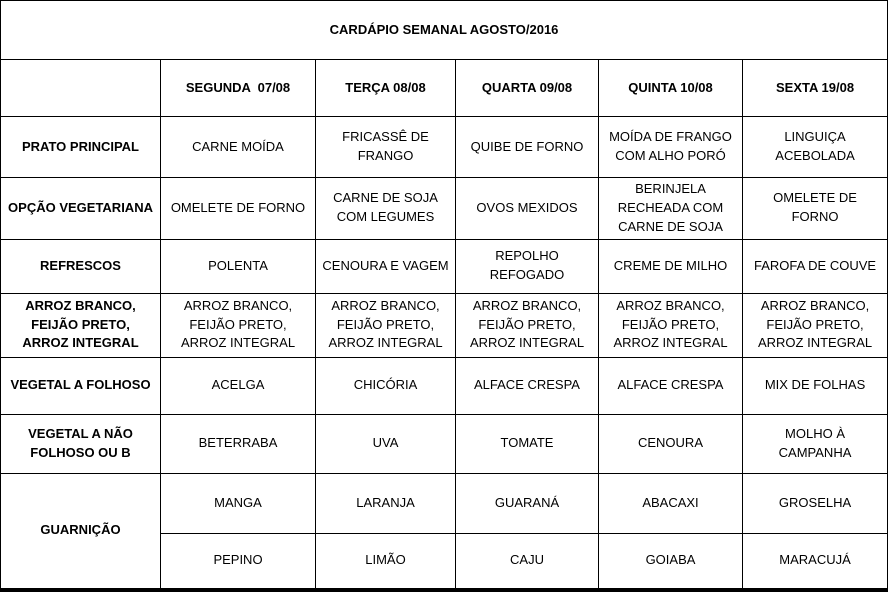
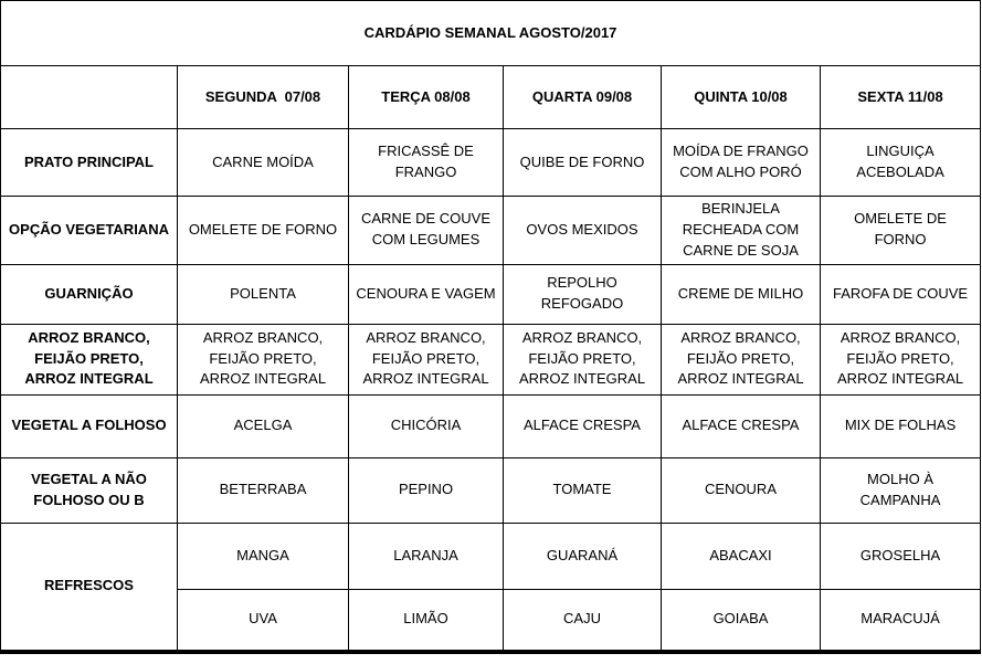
- CARDÁPIO SEMANAL AGOSTO/2016
+ CARDÁPIO SEMANAL AGOSTO/2017
- 	SEGUNDA 07/08	TERÇA 08/08	QUARTA 09/08	QUINTA 10/08	SEXTA 19/08
+ 	SEGUNDA 07/08	TERÇA 08/08	QUARTA 09/08	QUINTA 10/08	SEXTA 11/08
  PRATO PRINCIPAL	CARNE MOÍDA	FRICASSÊ DE FRANGO	QUIBE DE FORNO	MOÍDA DE FRANGO COM ALHO PORÓ	LINGUIÇA ACEBOLADA
- OPÇÃO VEGETARIANA	OMELETE DE FORNO	CARNE DE SOJA COM LEGUMES	OVOS MEXIDOS	BERINJELA RECHEADA COM CARNE DE SOJA	OMELETE DE FORNO
+ OPÇÃO VEGETARIANA	OMELETE DE FORNO	CARNE DE COUVE COM LEGUMES	OVOS MEXIDOS	BERINJELA RECHEADA COM CARNE DE SOJA	OMELETE DE FORNO
- REFRESCOS	POLENTA	CENOURA E VAGEM	REPOLHO REFOGADO	CREME DE MILHO	FAROFA DE COUVE
+ GUARNIÇÃO	POLENTA	CENOURA E VAGEM	REPOLHO REFOGADO	CREME DE MILHO	FAROFA DE COUVE
  ARROZ BRANCO, FEIJÃO PRETO, ARROZ INTEGRAL	ARROZ BRANCO, FEIJÃO PRETO, ARROZ INTEGRAL	ARROZ BRANCO, FEIJÃO PRETO, ARROZ INTEGRAL	ARROZ BRANCO, FEIJÃO PRETO, ARROZ INTEGRAL	ARROZ BRANCO, FEIJÃO PRETO, ARROZ INTEGRAL	ARROZ BRANCO, FEIJÃO PRETO, ARROZ INTEGRAL
  VEGETAL A FOLHOSO	ACELGA	CHICÓRIA	ALFACE CRESPA	ALFACE CRESPA	MIX DE FOLHAS
- VEGETAL A NÃO FOLHOSO OU B	BETERRABA	UVA	TOMATE	CENOURA	MOLHO À CAMPANHA
+ VEGETAL A NÃO FOLHOSO OU B	BETERRABA	PEPINO	TOMATE	CENOURA	MOLHO À CAMPANHA
- GUARNIÇÃO	MANGA	LARANJA	GUARANÁ	ABACAXI	GROSELHA
+ REFRESCOS	MANGA	LARANJA	GUARANÁ	ABACAXI	GROSELHA
- PEPINO	LIMÃO	CAJU	GOIABA	MARACUJÁ
+ UVA	LIMÃO	CAJU	GOIABA	MARACUJÁ
